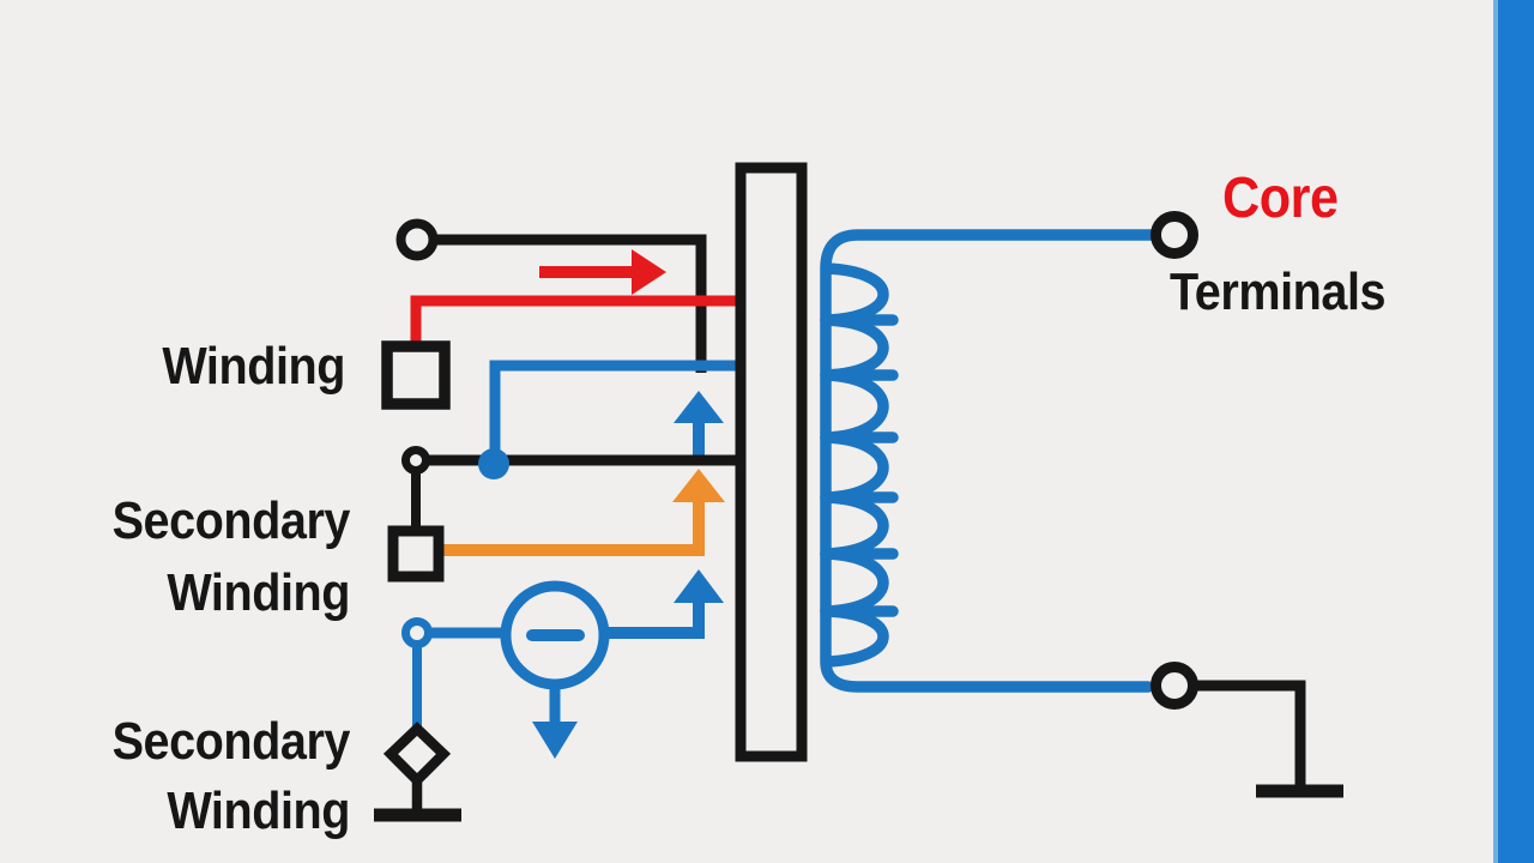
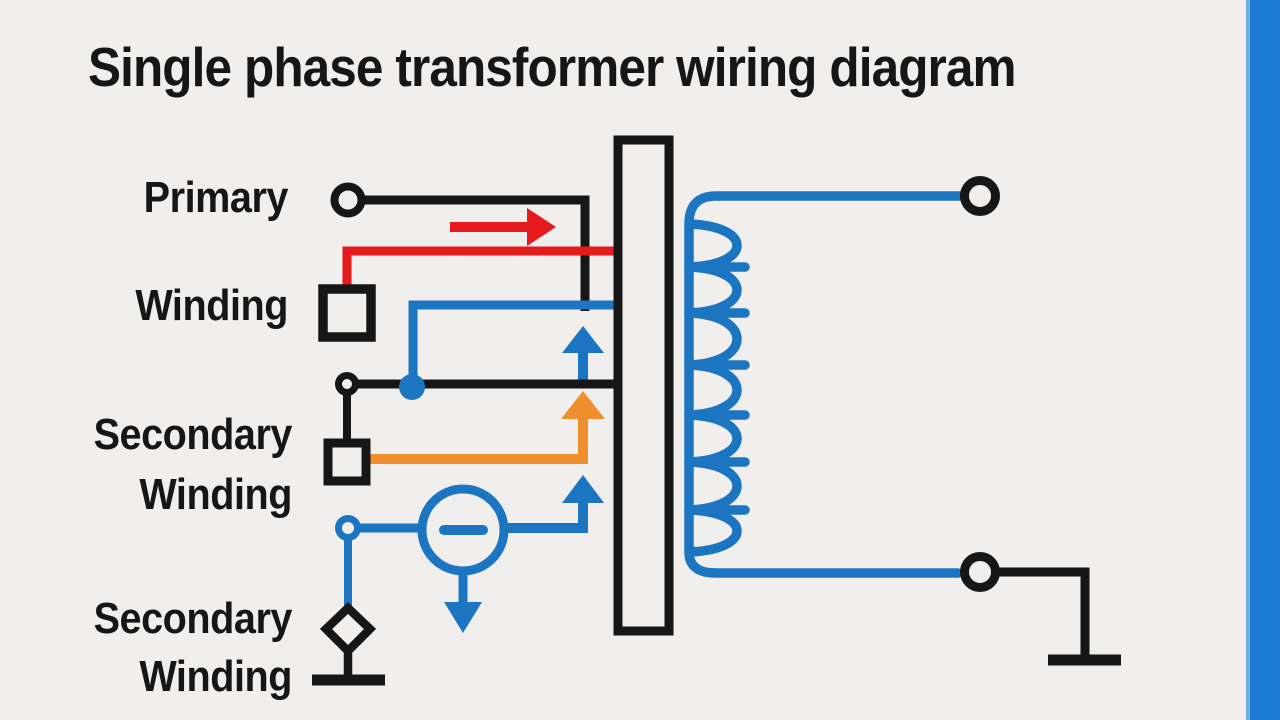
+ Single phase transformer wiring diagram
+ Primary
  Winding
  Secondary
  Winding
  Secondary
  Winding
- Core
- Terminals
